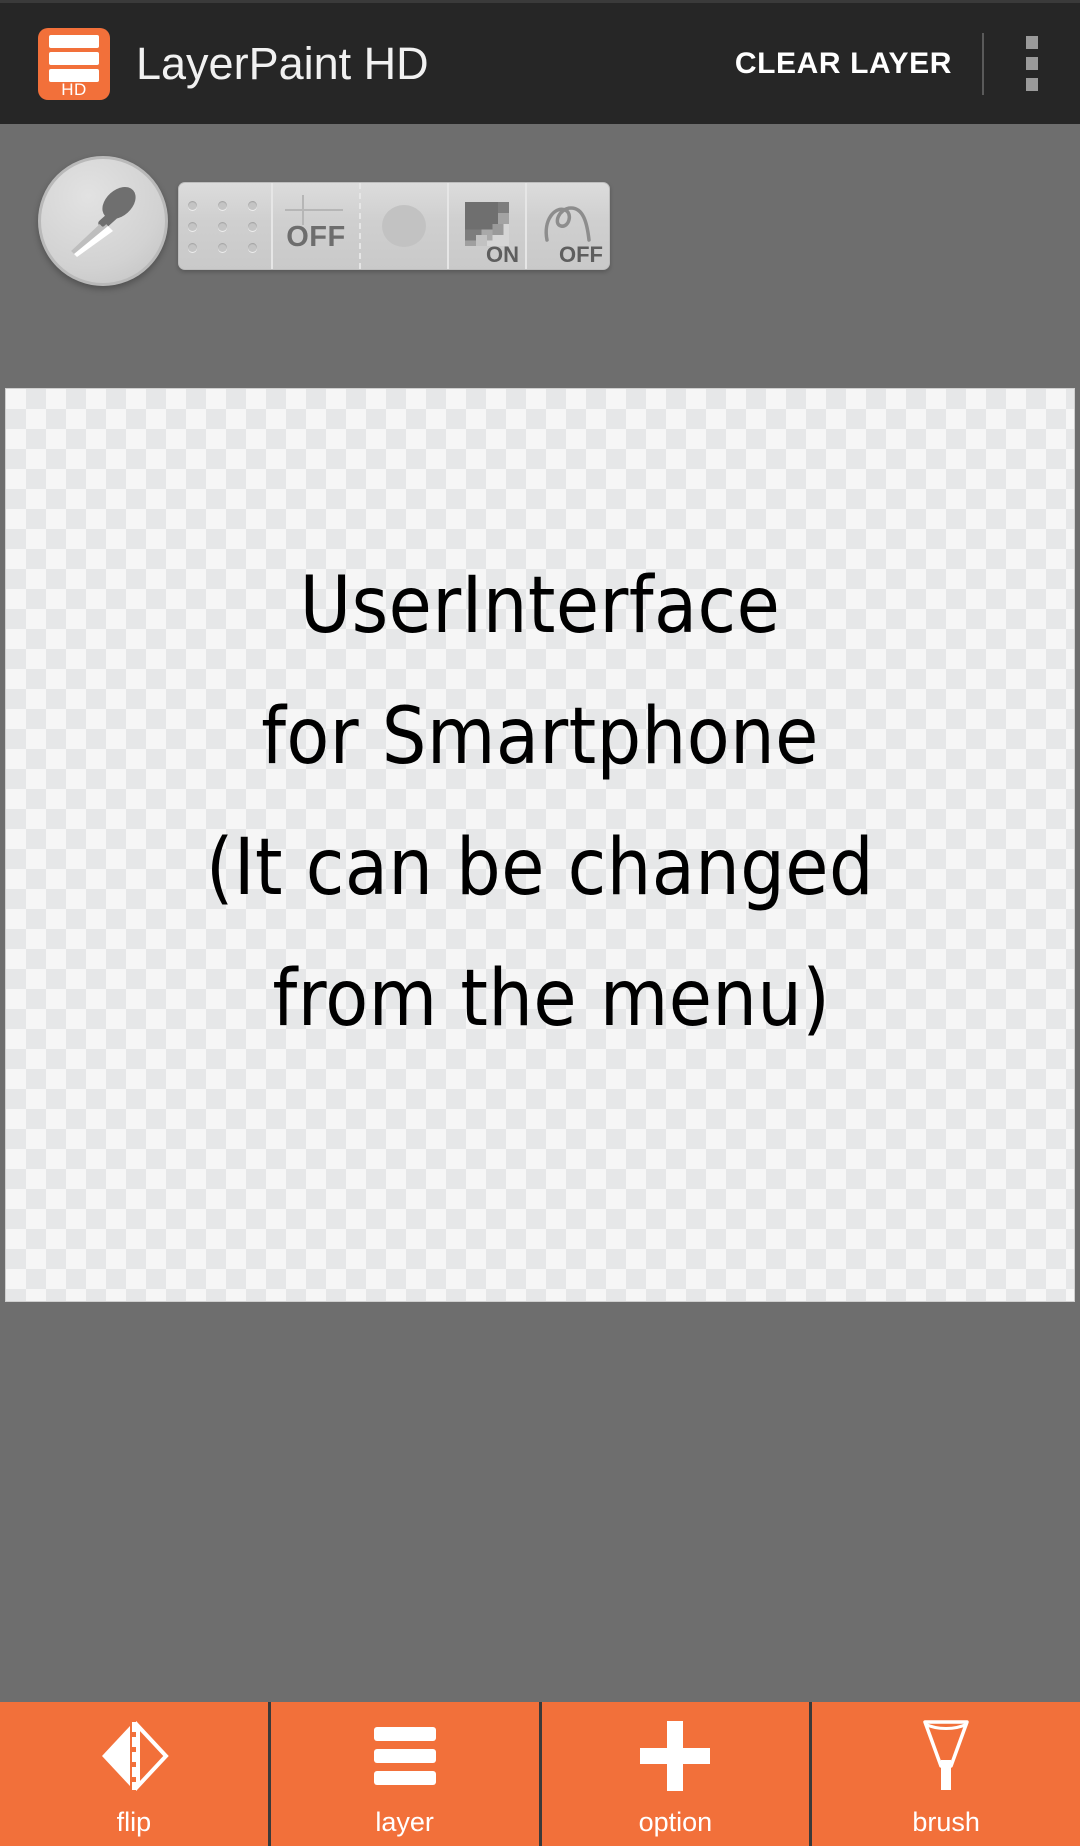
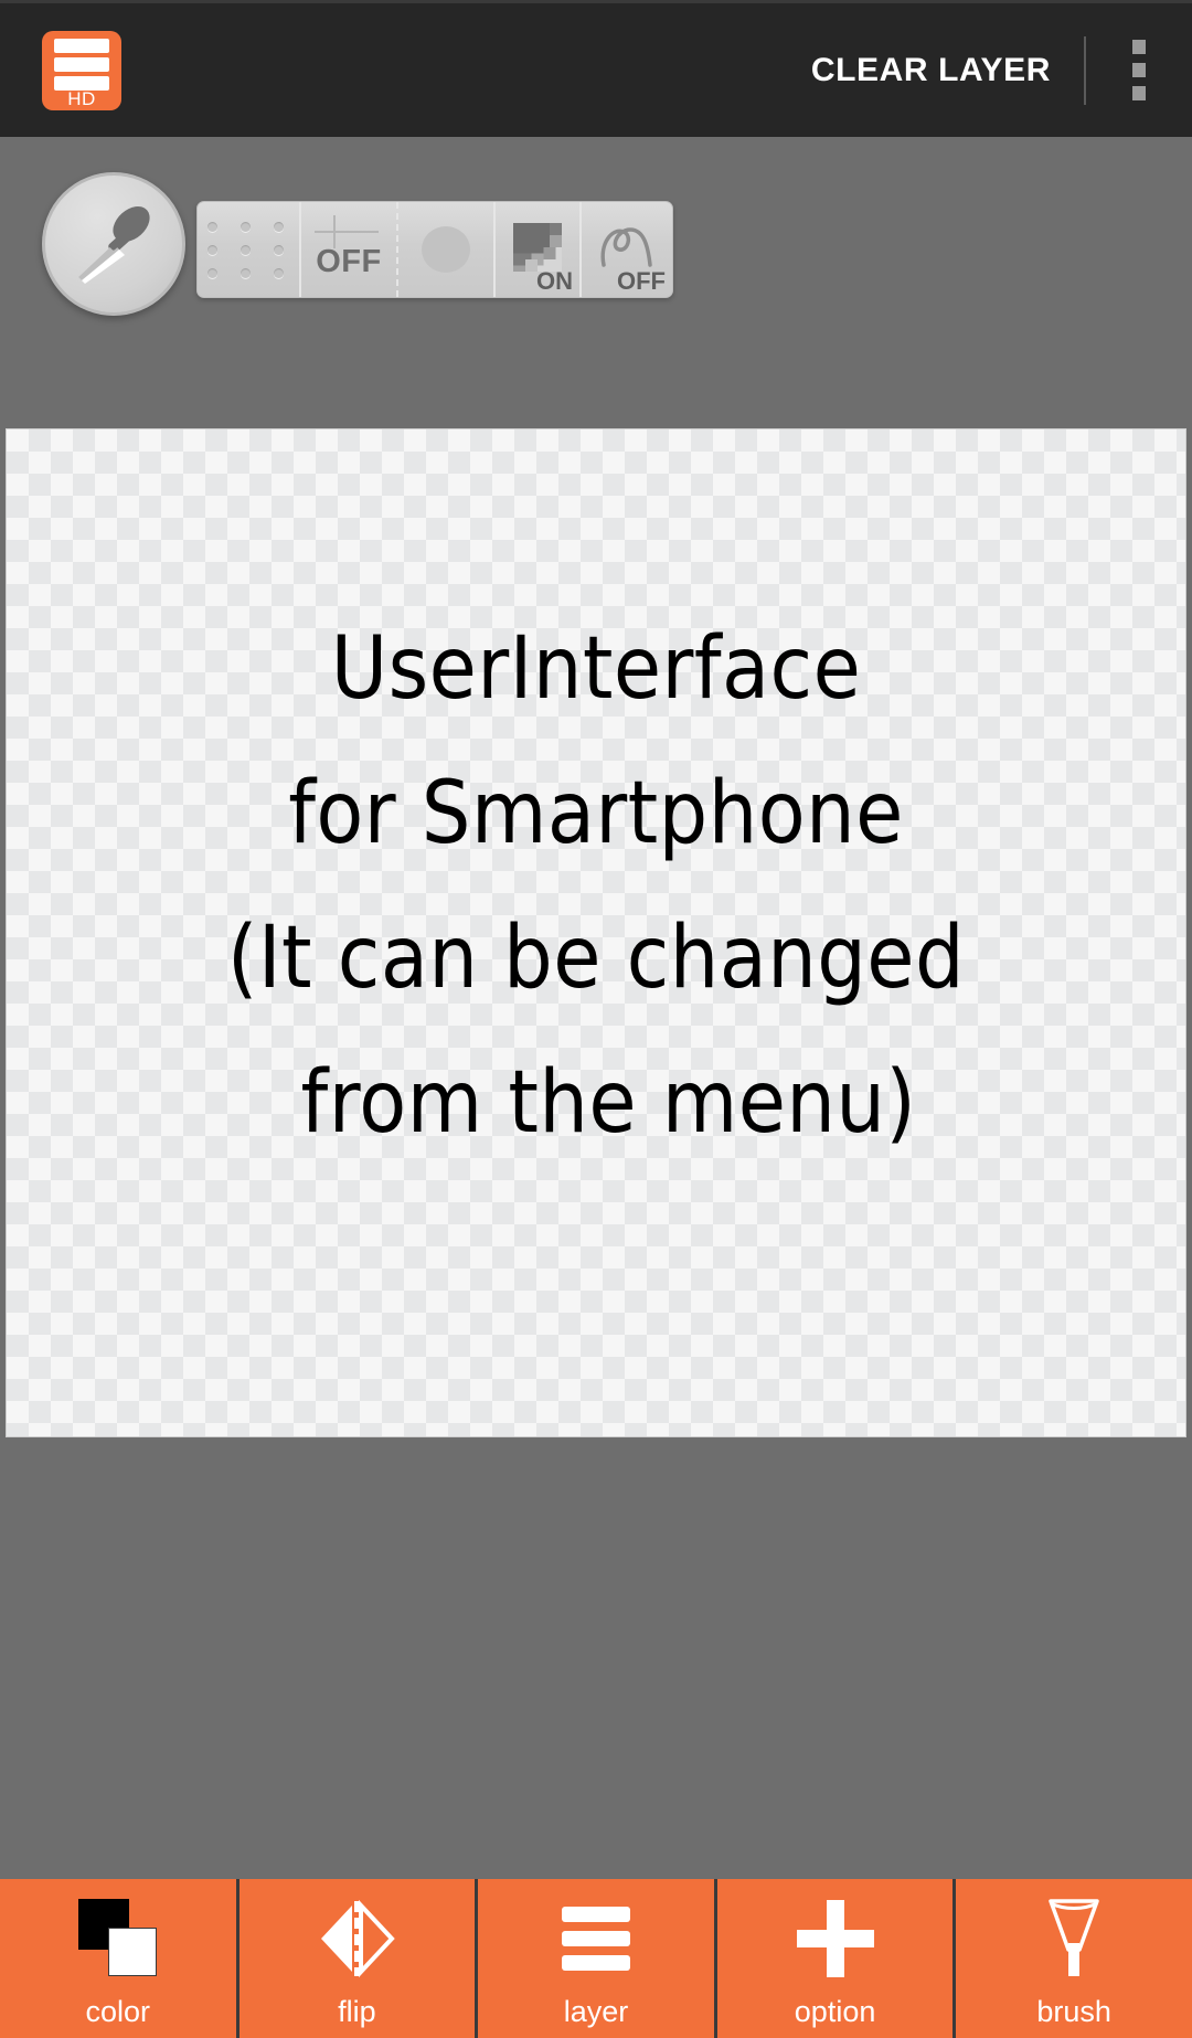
  HD
- LayerPaint HD
  CLEAR LAYER
  OFF
  ON
  OFF
  UserInterface
  for Smartphone
  (It can be changed
  from the menu)
+ color
  flip
  layer
  option
  brush
